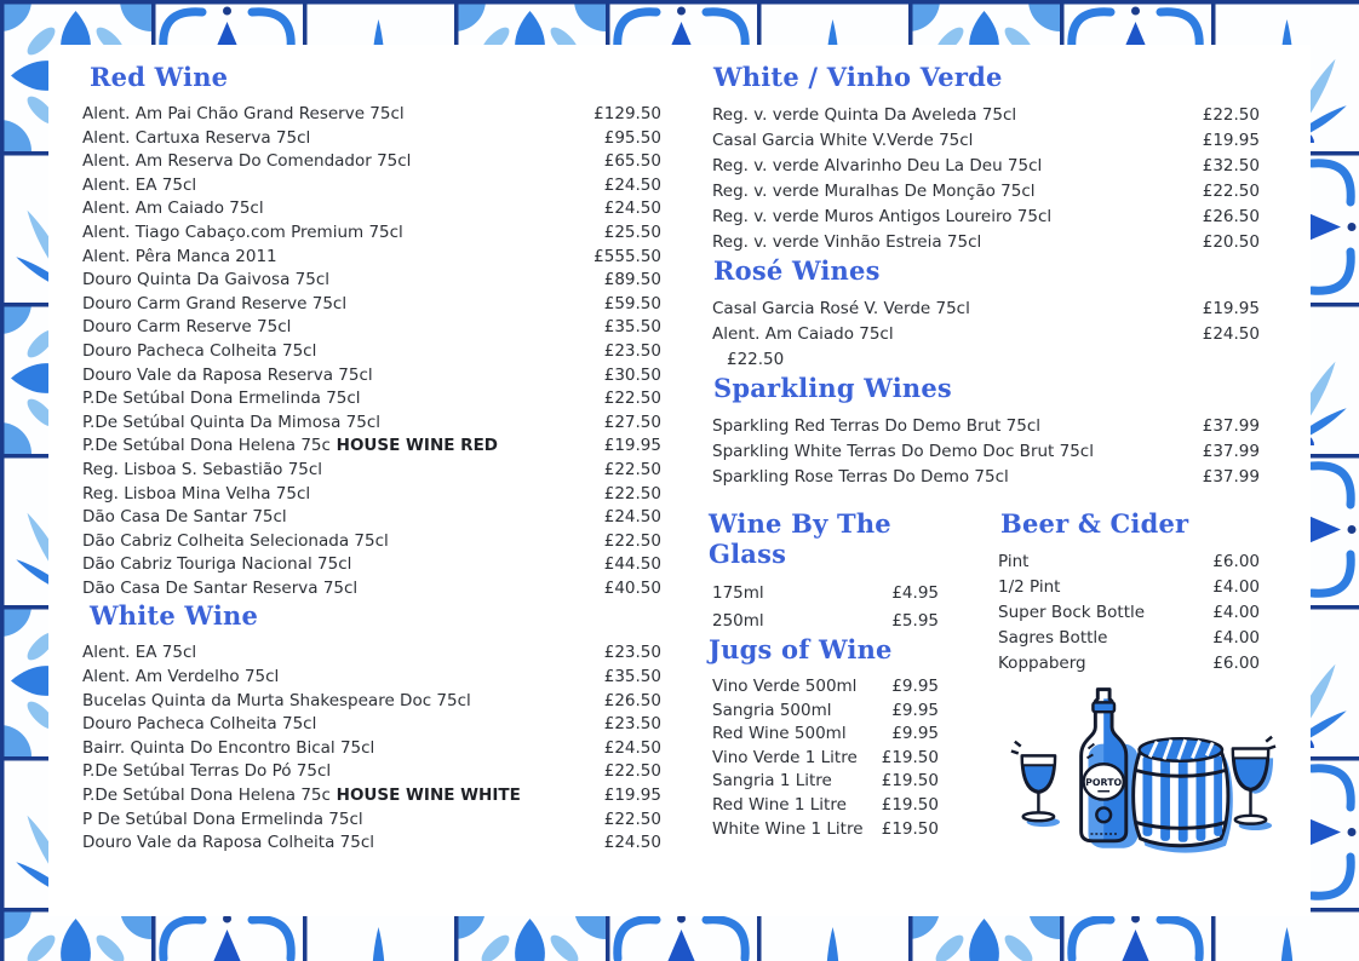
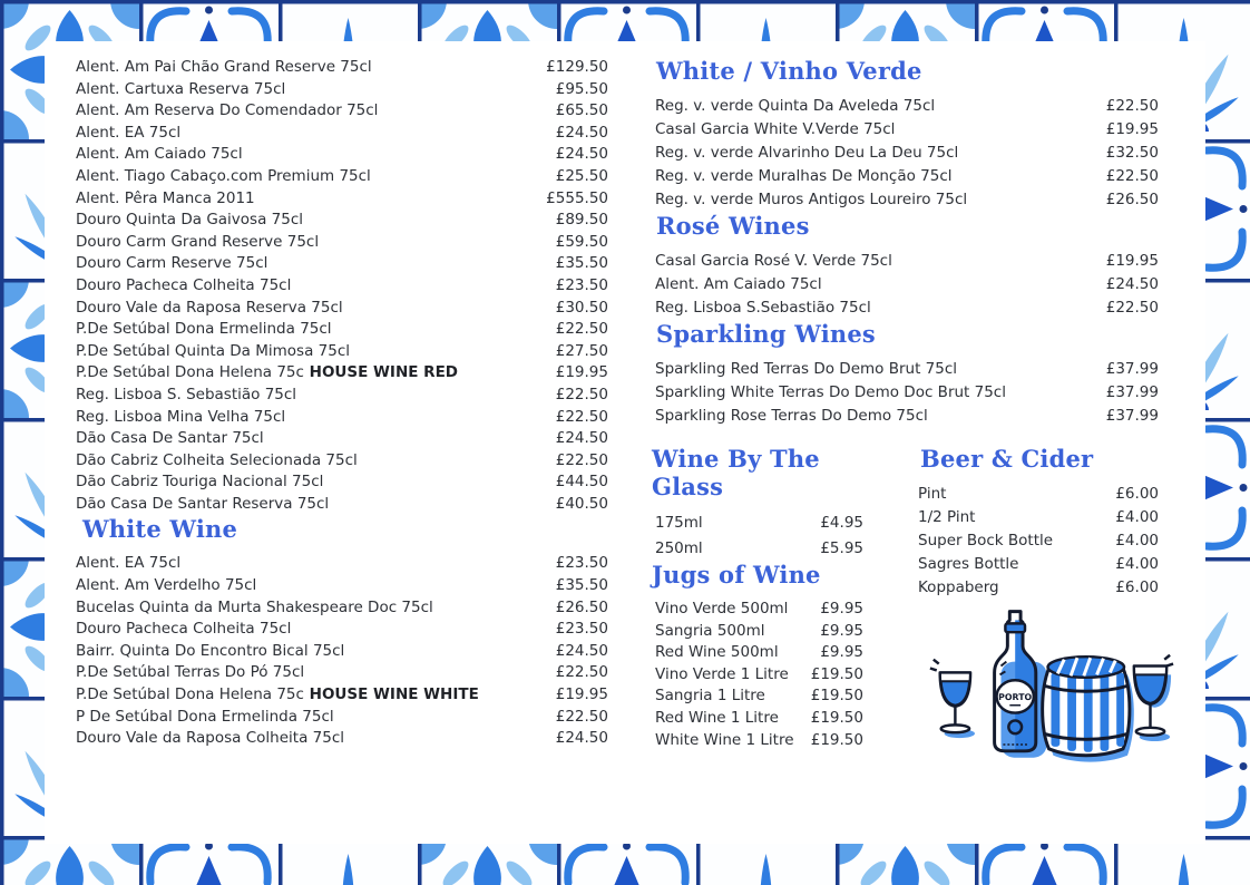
- Red Wine
  Alent. Am Pai Chão Grand Reserve 75cl
  £129.50
  Alent. Cartuxa Reserva 75cl
  £95.50
  Alent. Am Reserva Do Comendador 75cl
  £65.50
  Alent. EA 75cl
  £24.50
  Alent. Am Caiado 75cl
  £24.50
  Alent. Tiago Cabaço.com Premium 75cl
  £25.50
  Alent. Pêra Manca 2011
  £555.50
  Douro Quinta Da Gaivosa 75cl
  £89.50
  Douro Carm Grand Reserve 75cl
  £59.50
  Douro Carm Reserve 75cl
  £35.50
  Douro Pacheca Colheita 75cl
  £23.50
  Douro Vale da Raposa Reserva 75cl
  £30.50
  P.De Setúbal Dona Ermelinda 75cl
  £22.50
  P.De Setúbal Quinta Da Mimosa 75cl
  £27.50
  P.De Setúbal Dona Helena 75c HOUSE WINE RED
  £19.95
  Reg. Lisboa S. Sebastião 75cl
  £22.50
  Reg. Lisboa Mina Velha 75cl
  £22.50
  Dão Casa De Santar 75cl
  £24.50
  Dão Cabriz Colheita Selecionada 75cl
  £22.50
  Dão Cabriz Touriga Nacional 75cl
  £44.50
  Dão Casa De Santar Reserva 75cl
  £40.50
  White Wine
  Alent. EA 75cl
  £23.50
  Alent. Am Verdelho 75cl
  £35.50
  Bucelas Quinta da Murta Shakespeare Doc 75cl
  £26.50
  Douro Pacheca Colheita 75cl
  £23.50
  Bairr. Quinta Do Encontro Bical 75cl
  £24.50
  P.De Setúbal Terras Do Pó 75cl
  £22.50
  P.De Setúbal Dona Helena 75c HOUSE WINE WHITE
  £19.95
  P De Setúbal Dona Ermelinda 75cl
  £22.50
  Douro Vale da Raposa Colheita 75cl
  £24.50
  White / Vinho Verde
  Reg. v. verde Quinta Da Aveleda 75cl
  £22.50
  Casal Garcia White V.Verde 75cl
  £19.95
  Reg. v. verde Alvarinho Deu La Deu 75cl
  £32.50
  Reg. v. verde Muralhas De Monção 75cl
  £22.50
  Reg. v. verde Muros Antigos Loureiro 75cl
  £26.50
- Reg. v. verde Vinhão Estreia 75cl
- £20.50
  Rosé Wines
  Casal Garcia Rosé V. Verde 75cl
  £19.95
  Alent. Am Caiado 75cl
  £24.50
+ Reg. Lisboa S.Sebastião 75cl
  £22.50
  Sparkling Wines
  Sparkling Red Terras Do Demo Brut 75cl
  £37.99
  Sparkling White Terras Do Demo Doc Brut 75cl
  £37.99
  Sparkling Rose Terras Do Demo 75cl
  £37.99
  Wine By The Glass
  175ml
  £4.95
  250ml
  £5.95
  Jugs of Wine
  Vino Verde 500ml
  £9.95
  Sangria 500ml
  £9.95
  Red Wine 500ml
  £9.95
  Vino Verde 1 Litre
  £19.50
  Sangria 1 Litre
  £19.50
  Red Wine 1 Litre
  £19.50
  White Wine 1 Litre
  £19.50
  Beer & Cider
  Pint
  £6.00
  1/2 Pint
  £4.00
  Super Bock Bottle
  £4.00
  Sagres Bottle
  £4.00
  Koppaberg
  £6.00
  PORTO
